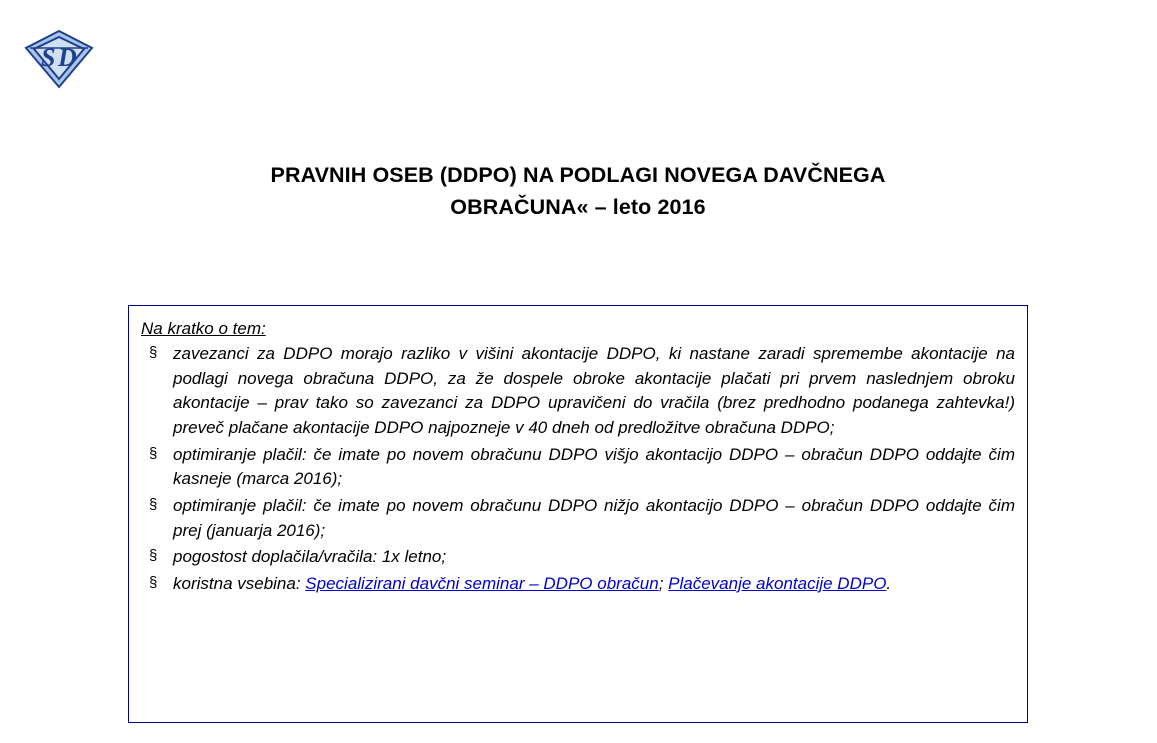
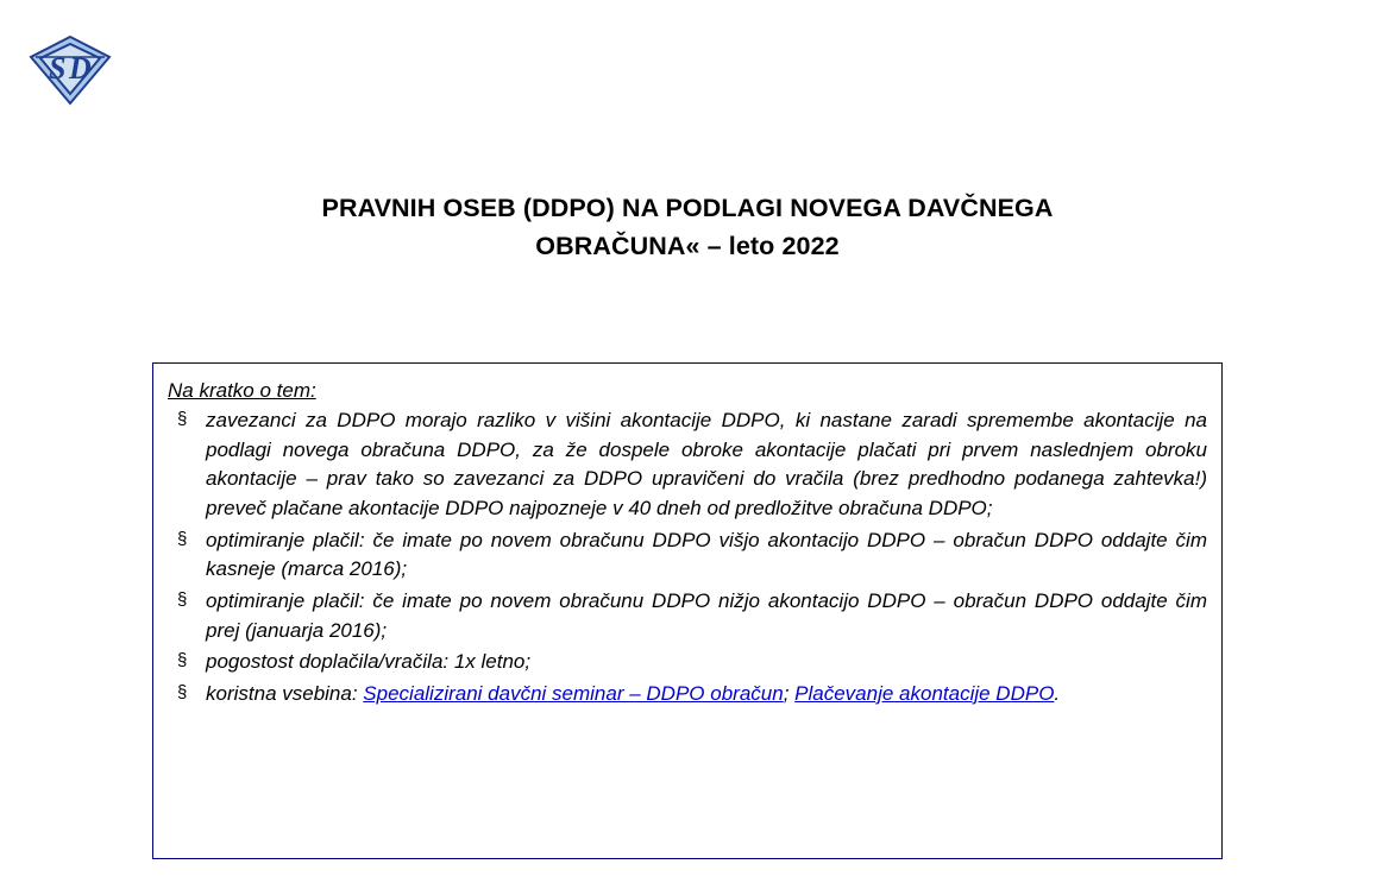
  S
  D
  PRAVNIH OSEB (DDPO) NA PODLAGI NOVEGA DAVČNEGA
- OBRAČUNA« – leto 2016
+ OBRAČUNA« – leto 2022
  Na kratko o tem:
  §
  zavezanci za DDPO morajo razliko v višini akontacije DDPO, ki nastane zaradi spremembe akontacije na podlagi novega obračuna DDPO, za že dospele obroke akontacije plačati pri prvem naslednjem obroku akontacije – prav tako so zavezanci za DDPO upravičeni do vračila (brez predhodno podanega zahtevka!) preveč plačane akontacije DDPO najpozneje v 40 dneh od predložitve obračuna DDPO;
  §
  optimiranje plačil: če imate po novem obračunu DDPO višjo akontacijo DDPO – obračun DDPO oddajte čim kasneje (marca 2016);
  §
  optimiranje plačil: če imate po novem obračunu DDPO nižjo akontacijo DDPO – obračun DDPO oddajte čim prej (januarja 2016);
  §
  pogostost doplačila/vračila: 1x letno;
  §
  koristna vsebina: Specializirani davčni seminar – DDPO obračun; Plačevanje akontacije DDPO.
